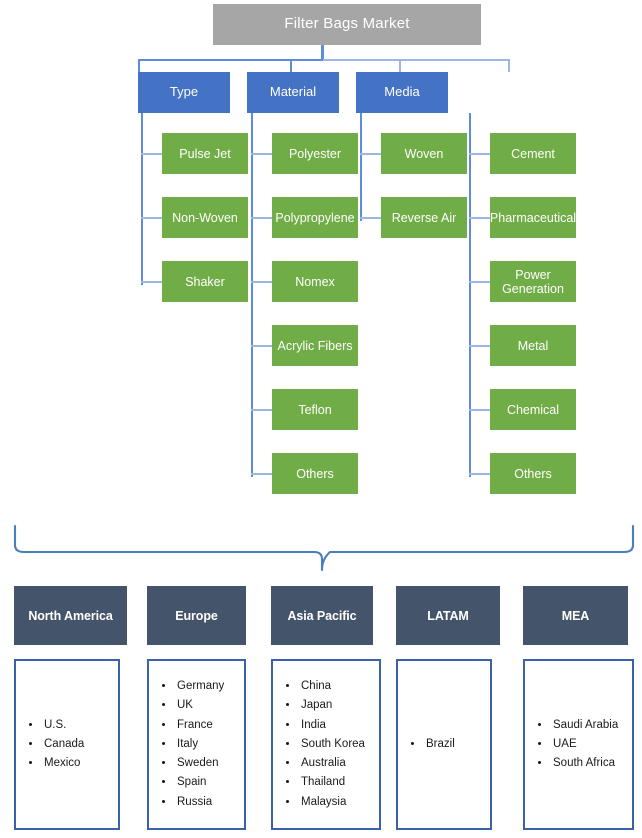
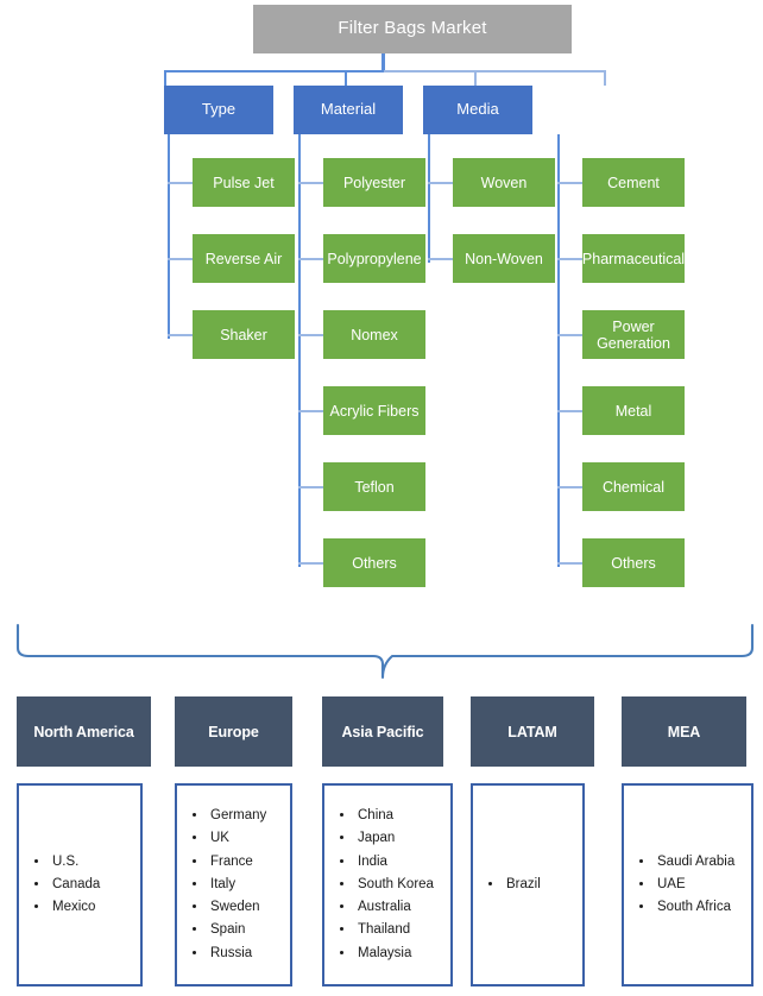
  Filter Bags Market
  Type
  Material
  Media
  Pulse Jet
- Non-Woven
+ Reverse Air
  Shaker
  Polyester
  Polypropylene
  Nomex
  Acrylic Fibers
  Teflon
  Others
  Woven
- Reverse Air
+ Non-Woven
  Cement
  Pharmaceutical
  Power Generation
  Metal
  Chemical
  Others
  North America
  Europe
  Asia Pacific
  LATAM
  MEA
  U.S.
  Canada
  Mexico
  Germany
  UK
  France
  Italy
  Sweden
  Spain
  Russia
  China
  Japan
  India
  South Korea
  Australia
  Thailand
  Malaysia
  Brazil
  Saudi Arabia
  UAE
  South Africa
